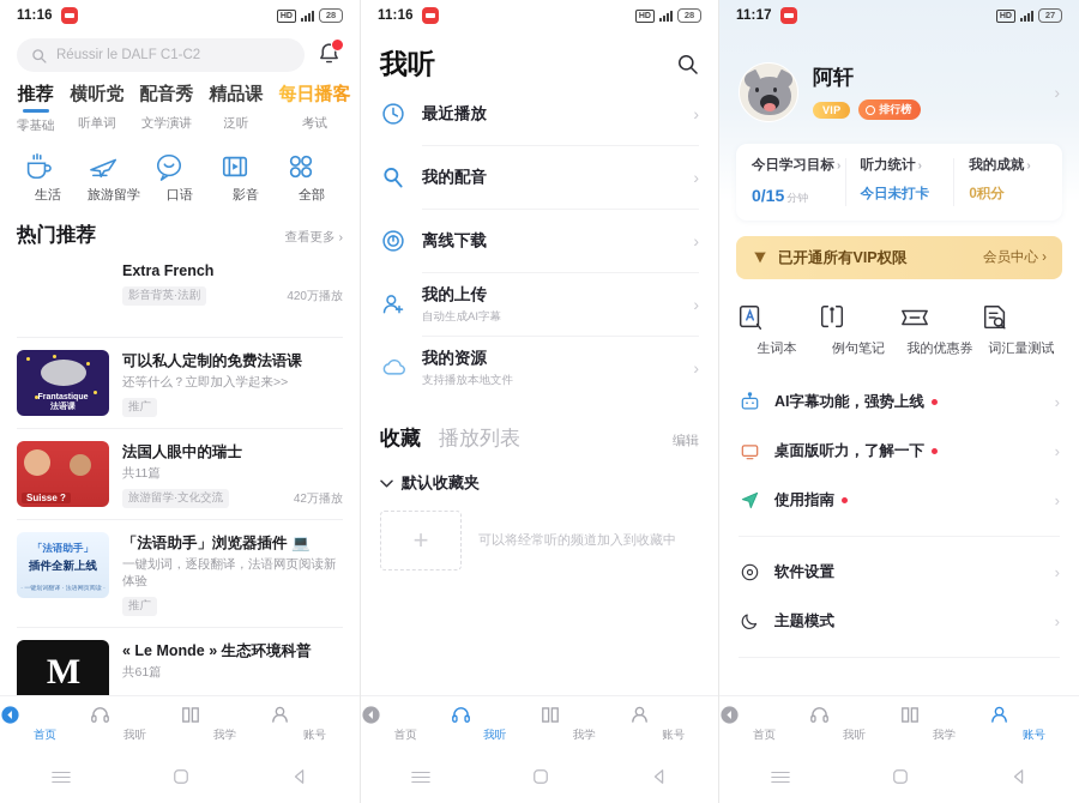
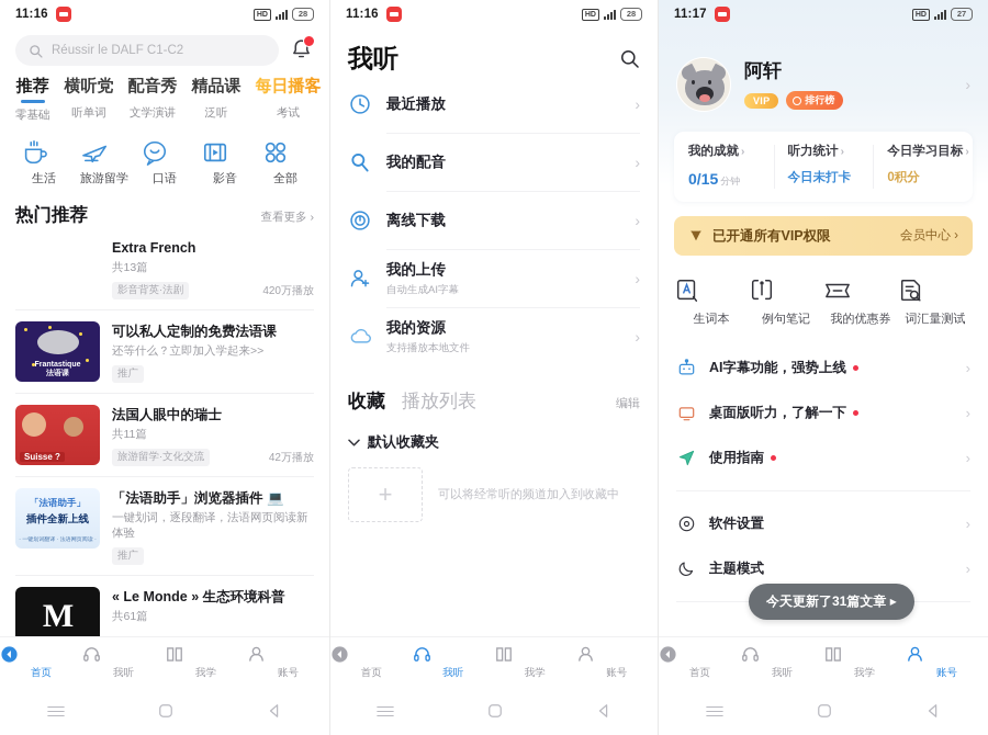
  11:16
  28
  Réussir le DALF C1-C2
  推荐
  零基础
  横听党
  听单词
  配音秀
  文学演讲
  精品课
  泛听
  每日播客
  考试
  生活
  旅游留学
  口语
  影音
  全部
  热门推荐
  查看更多 ›
  Extra French
+ 共13篇
  影音背英·法剧
  420万播放
  可以私人定制的免费法语课
  还等什么？立即加入学起来>>
  推广
  Suisse ?
  法国人眼中的瑞士
  共11篇
  旅游留学·文化交流
  42万播放
  「法语助手」
  插件全新上线
  「法语助手」浏览器插件 💻
  一键划词，逐段翻译，法语网页阅读新体验
  推广
  M
  « Le Monde » 生态环境科普
  共61篇
  首页
  我听
  我学
  账号
  11:16
  28
  我听
  最近播放
  ›
  我的配音
  ›
  离线下载
  ›
  我的上传
  自动生成AI字幕
  ›
  我的资源
  支持播放本地文件
  ›
  收藏
  播放列表
  编辑
  默认收藏夹
  +
  可以将经常听的频道加入到收藏中
  首页
  我听
  我学
  账号
  11:17
  27
  阿轩
  VIP
  排行榜
  ›
- 今日学习目标 ›
+ 我的成就 ›
  0/15 分钟
  听力统计 ›
  今日未打卡
- 我的成就 ›
+ 今日学习目标 ›
  0积分
  已开通所有VIP权限
  会员中心 ›
  生词本
  例句笔记
  我的优惠券
  词汇量测试
  AI字幕功能，强势上线
  ›
  桌面版听力，了解一下
  ›
  使用指南
  ›
  软件设置
  ›
  主题模式
  ›
+ 今天更新了31篇文章 ▸
  首页
  我听
  我学
  账号
